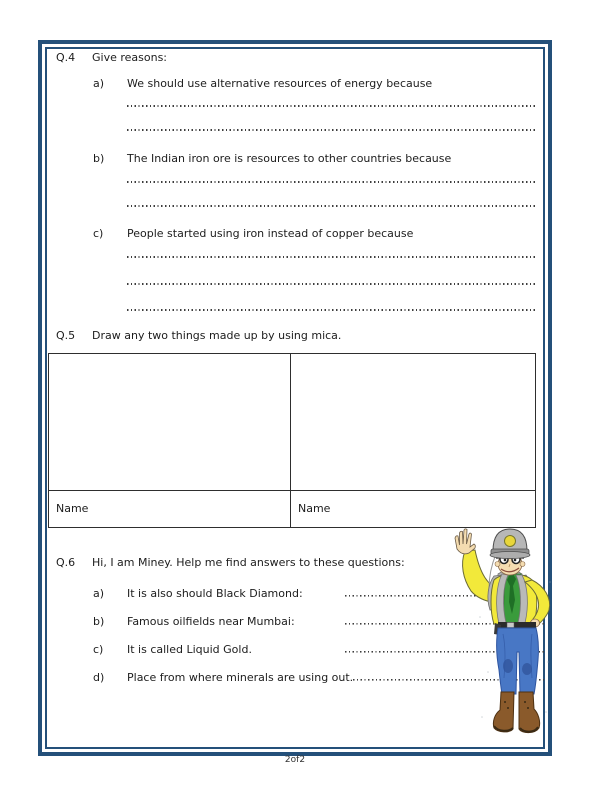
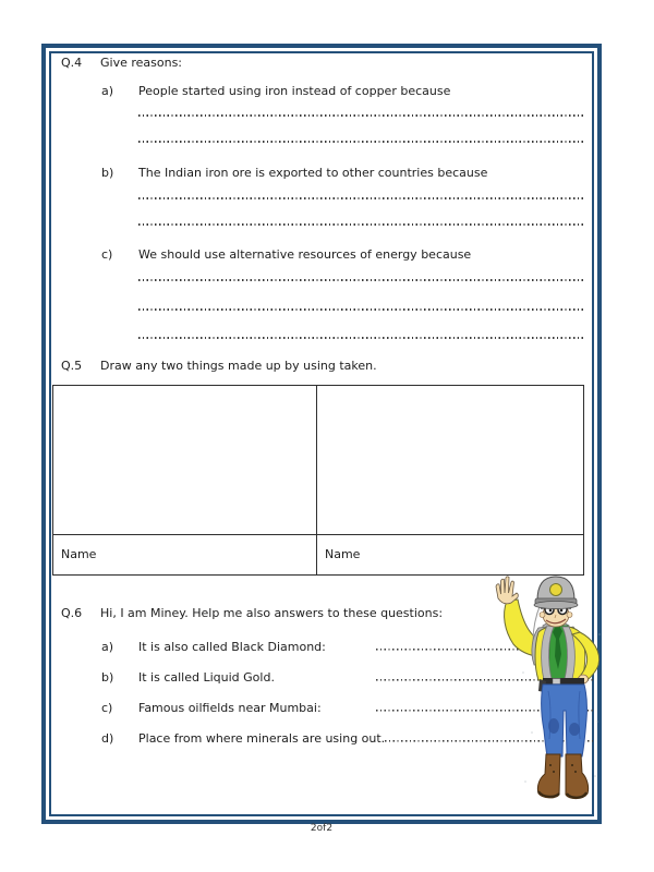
  Q.4
  Give reasons:
  a)
- We should use alternative resources of energy because
+ People started using iron instead of copper because
  b)
- The Indian iron ore is resources to other countries because
+ The Indian iron ore is exported to other countries because
  c)
- People started using iron instead of copper because
+ We should use alternative resources of energy because
  Q.5
- Draw any two things made up by using mica.
+ Draw any two things made up by using taken.
  Name
  Name
  Q.6
- Hi, I am Miney. Help me find answers to these questions:
+ Hi, I am Miney. Help me also answers to these questions:
  a)
- It is also should Black Diamond:
+ It is also called Black Diamond:
  b)
- Famous oilfields near Mumbai:
+ It is called Liquid Gold.
  c)
- It is called Liquid Gold.
+ Famous oilfields near Mumbai:
  d)
  Place from where minerals are using out.
  2of2
